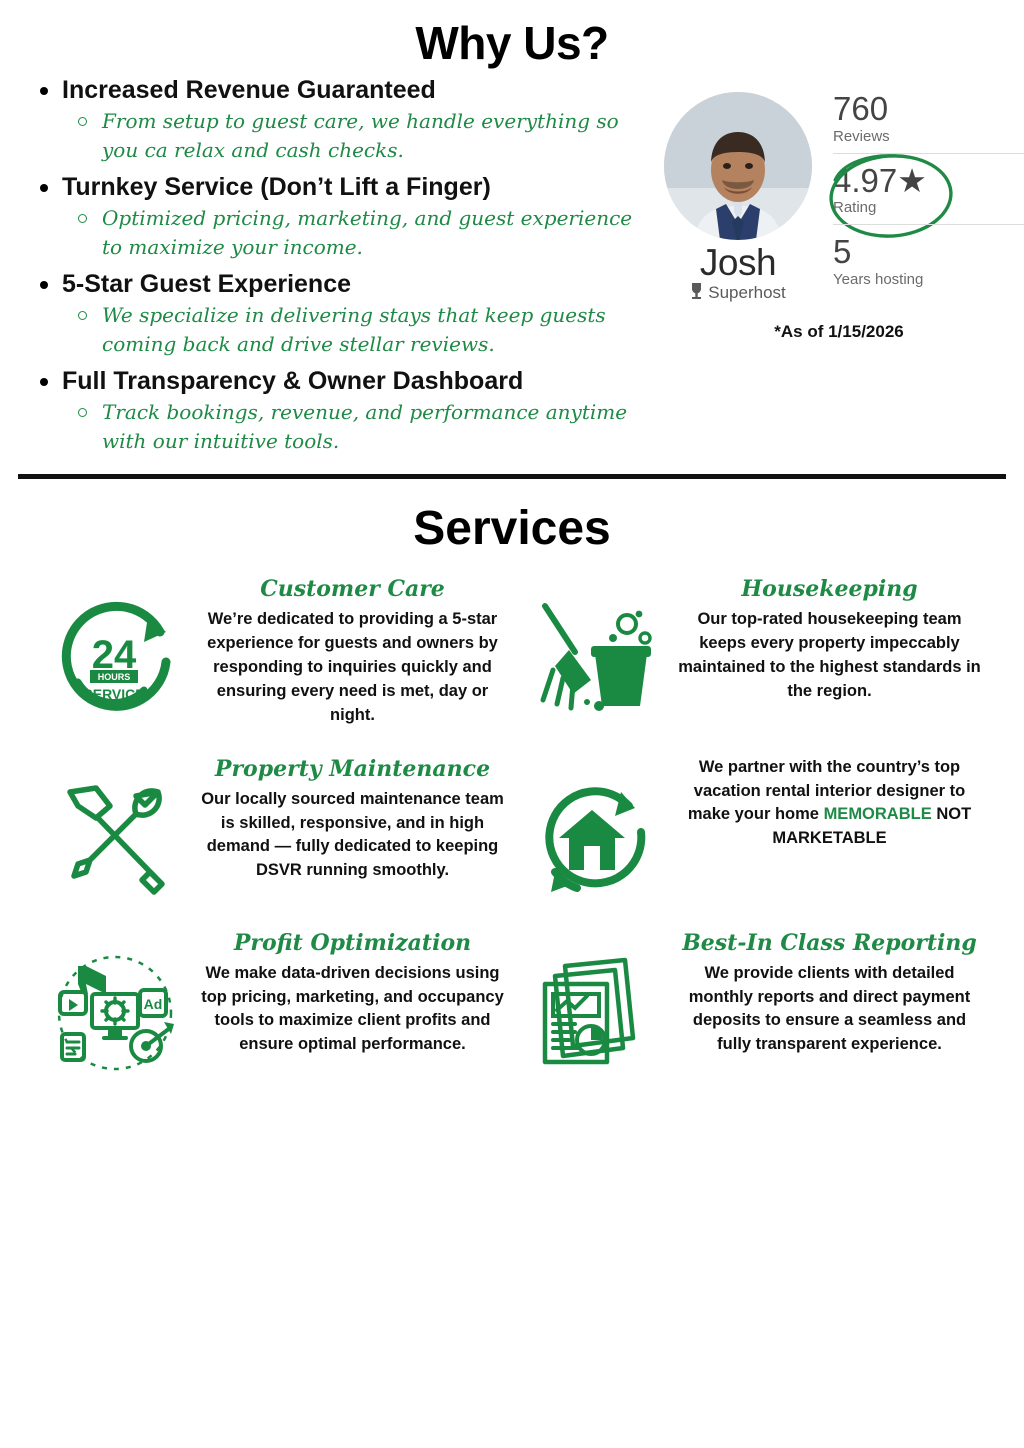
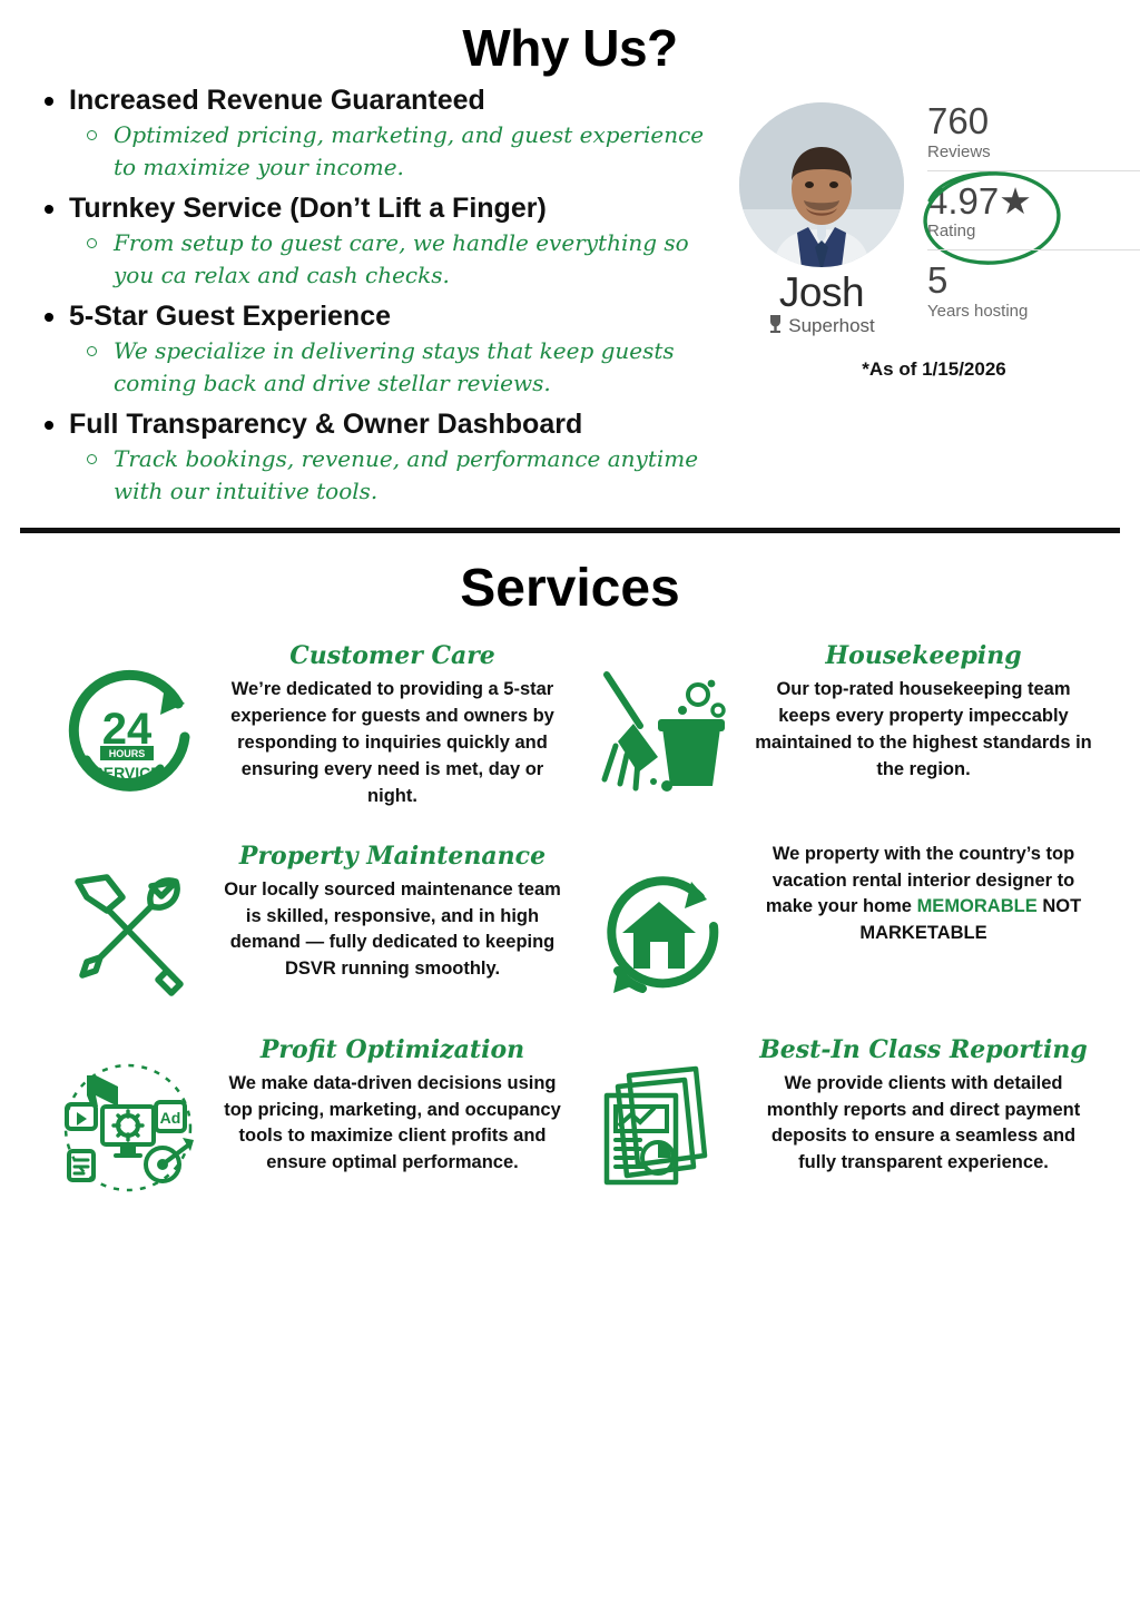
  Why Us?
  Increased Revenue Guaranteed
- From setup to guest care, we handle everything so you ca relax and cash checks.
+ Optimized pricing, marketing, and guest experience to maximize your income.
  Turnkey Service (Don’t Lift a Finger)
- Optimized pricing, marketing, and guest experience to maximize your income.
+ From setup to guest care, we handle everything so you ca relax and cash checks.
  5-Star Guest Experience
  We specialize in delivering stays that keep guests coming back and drive stellar reviews.
  Full Transparency & Owner Dashboard
  Track bookings, revenue, and performance anytime with our intuitive tools.
  Josh
  Superhost
  760
  Reviews
  4.97★
  Rating
  5
  Years hosting
  *As of 1/15/2026
  Services
  24
  HOURS
  SERVICE
  Customer Care
  We’re dedicated to providing a 5-star experience for guests and owners by responding to inquiries quickly and ensuring every need is met, day or night.
  Housekeeping
  Our top-rated housekeeping team keeps every property impeccably maintained to the highest standards in the region.
  Property Maintenance
  Our locally sourced maintenance team is skilled, responsive, and in high demand — fully dedicated to keeping DSVR running smoothly.
- We partner with the country’s top vacation rental interior designer to make your home MEMORABLE NOT MARKETABLE
+ We property with the country’s top vacation rental interior designer to make your home MEMORABLE NOT MARKETABLE
  Ad
  Profit Optimization
  We make data-driven decisions using top pricing, marketing, and occupancy tools to maximize client profits and ensure optimal performance.
  Best-In Class Reporting
  We provide clients with detailed monthly reports and direct payment deposits to ensure a seamless and fully transparent experience.
